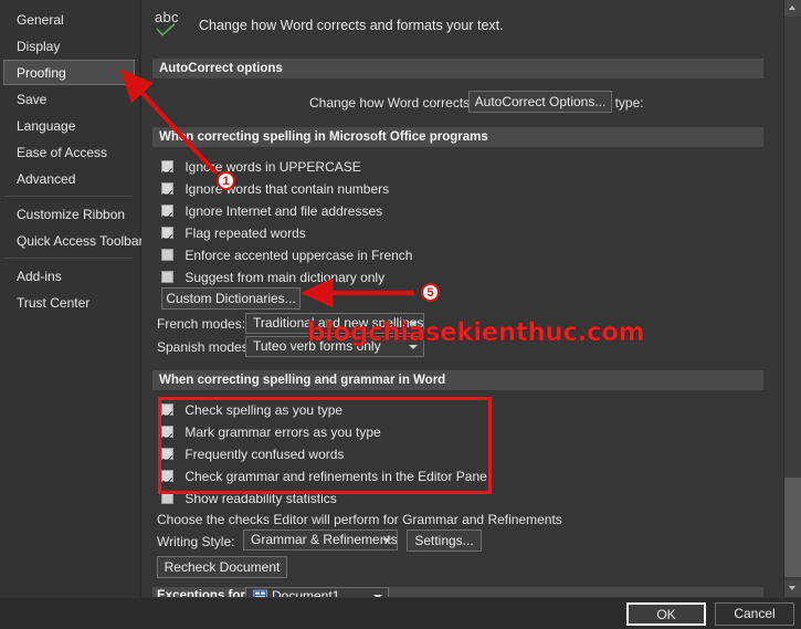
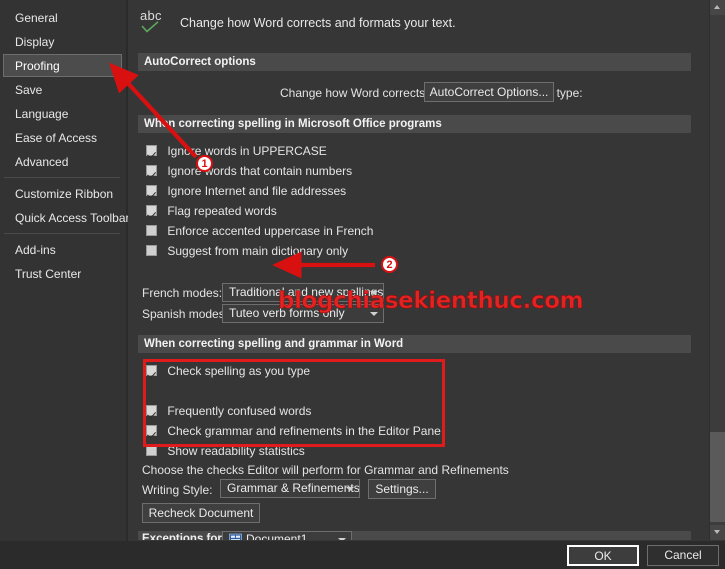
  General
  Display
  Proofing
  Save
  Language
  Ease of Access
  Advanced
  Customize Ribbon
  Quick Access Toolba
  Add-ins
  Trust Center
  abc
  Change how Word corrects and formats your text.
  AutoCorrect options
  AutoCorrect Options...
  Whn correcting spelling in Microsoft Office programs
  Ignoe words in UPPERCASE
  Ignore words that contain numbers
  Ignore Internet and file addresses
  Flag repeated words
  Enforce accented uppercase in French
  Suggest from main dictionary only
- Custom Dictionaries...
  French modes:
  Traditional and new spellings
  Spanish mode
  Tuteo verb forms only
  When correcting spelling and grammar in Word
  Check spelling as you type
- Mark grammar errors as you type
  Frequently confused words
  Check grammar and refinements in the Editor Pane
  Show readability statistics
  Choose the checks Editor will perform for Grammar and Refinements
  Writing Style:
  Grammar & Refinements
  Settings...
  Recheck Document
  Exceptions for
  Document1
  OK
  Cancel
  1
- 5
+ 2
  blogchiasekienthuc.com
